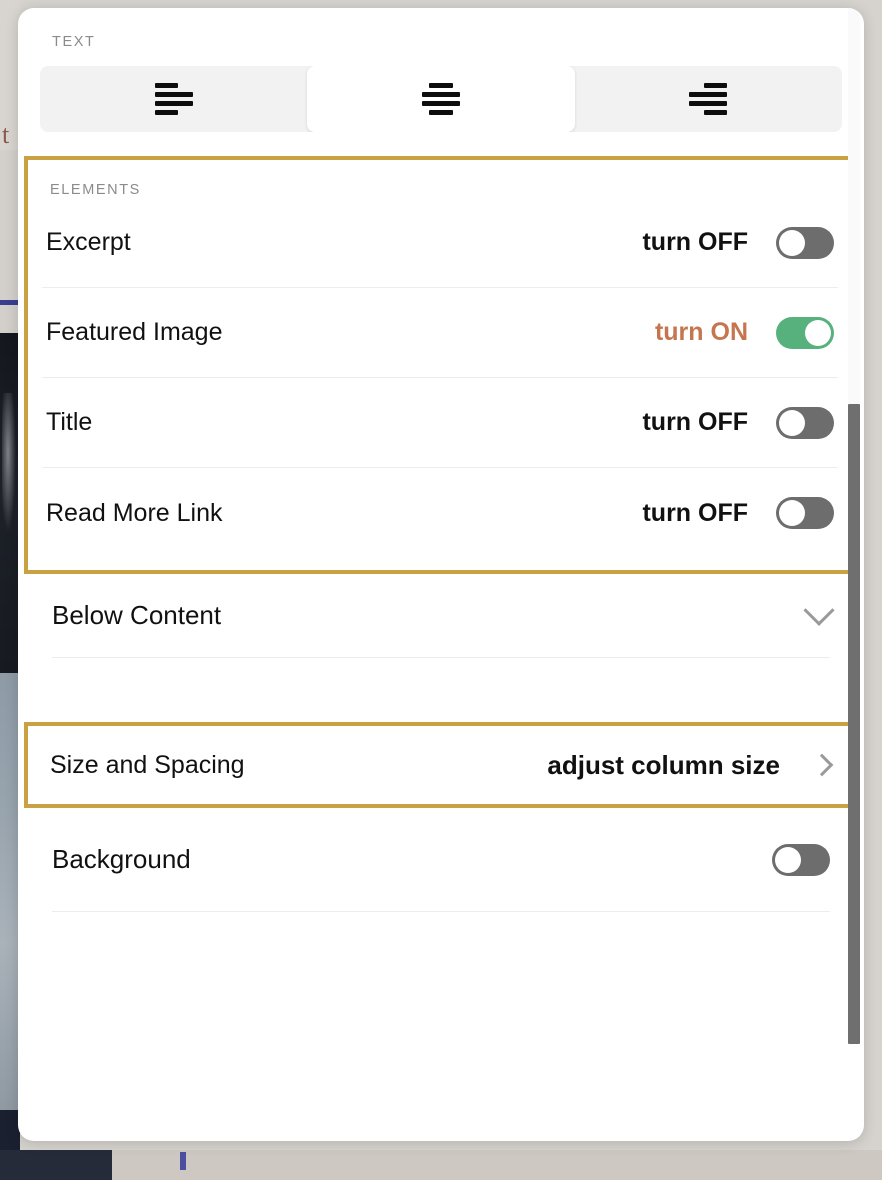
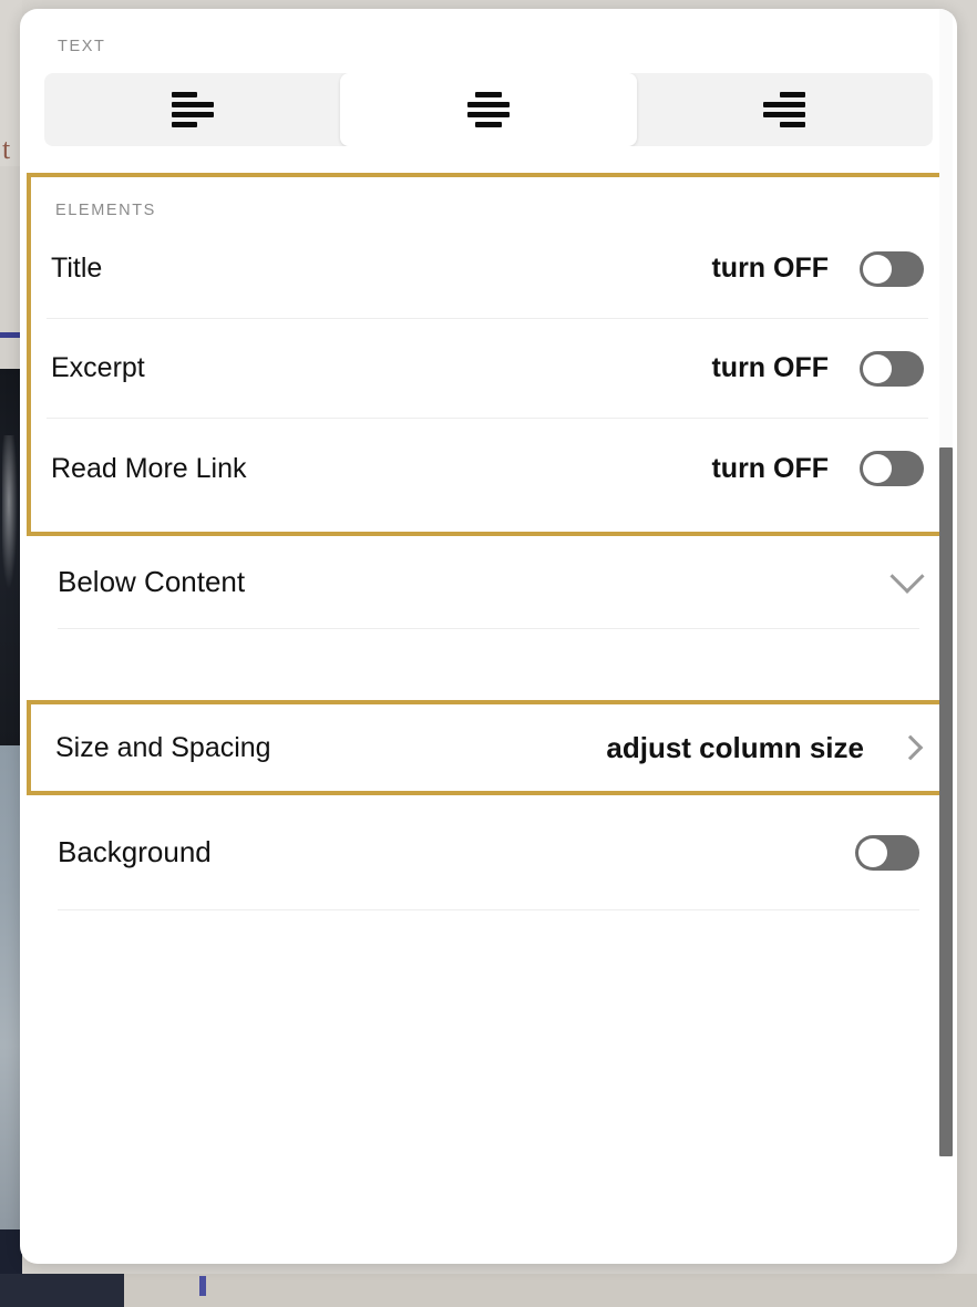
  t
  TEXT
  ELEMENTS
- Excerpt
+ Title
  turn OFF
- Featured Image
- turn ON
- Title
+ Excerpt
  turn OFF
  Read More Link
  turn OFF
  Below Content
  Size and Spacing
  adjust column size
  Background
